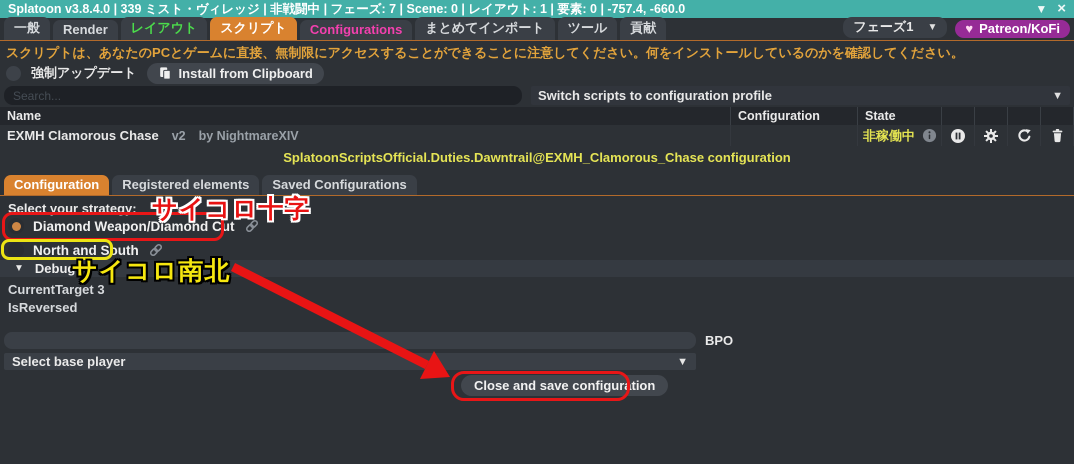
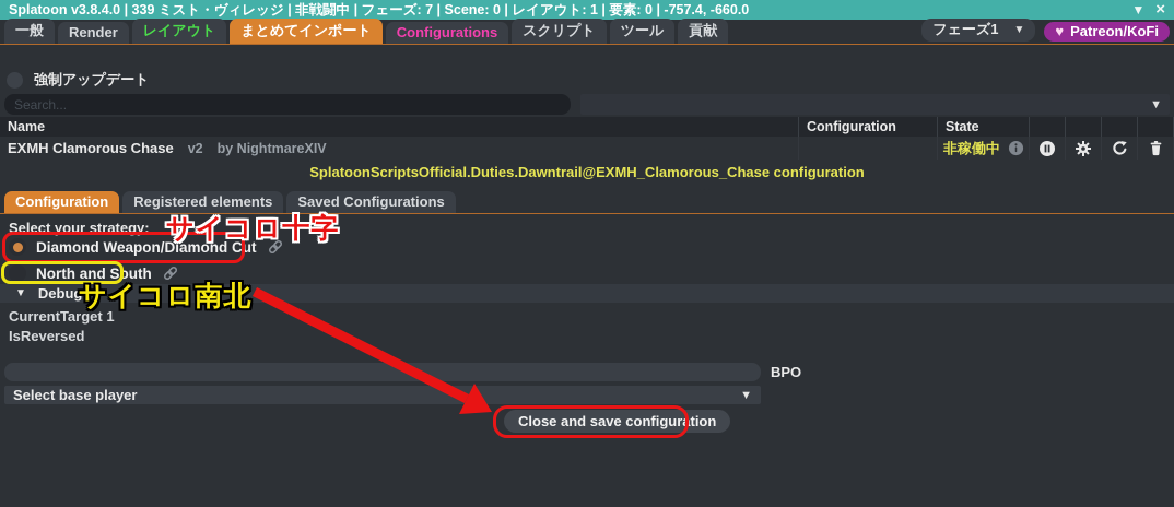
  Splatoon v3.8.4.0 | 339 ミスト・ヴィレッジ | 非戦闘中 | フェーズ: 7 | Scene: 0 | レイアウト: 1 | 要素: 0 | -757.4, -660.0
  ▼
  ×
  一般
  Render
  レイアウト
- スクリプト
+ まとめてインポート
  Configurations
- まとめてインポート
+ スクリプト
  ツール
  貢献
  フェーズ1
  ▼
  ♥
  Patreon/KoFi
- スクリプトは、あなたのPCとゲームに直接、無制限にアクセスすることができることに注意してください。何をインストールしているのかを確認してください。
  強制アップデート
- Install from Clipboard
  Search...
- Switch scripts to configuration profile
  ▼
  Name
  Configuration
  State
  EXMH Clamorous Chase
  v2
  by NightmareXIV
  非稼働中
  SplatoonScriptsOfficial.Duties.Dawntrail@EXMH_Clamorous_Chase configuration
  Configuration
  Registered elements
  Saved Configurations
  Select your strategy:
  Diamond Weapon/Diamond Cut
  North and South
  ▼
  Debug
- CurrentTarget 3
+ CurrentTarget 1
  IsReversed
  BPO
  Select base player
  ▼
  Close and save configuration
  サイコロ十字
  サイコロ南北
